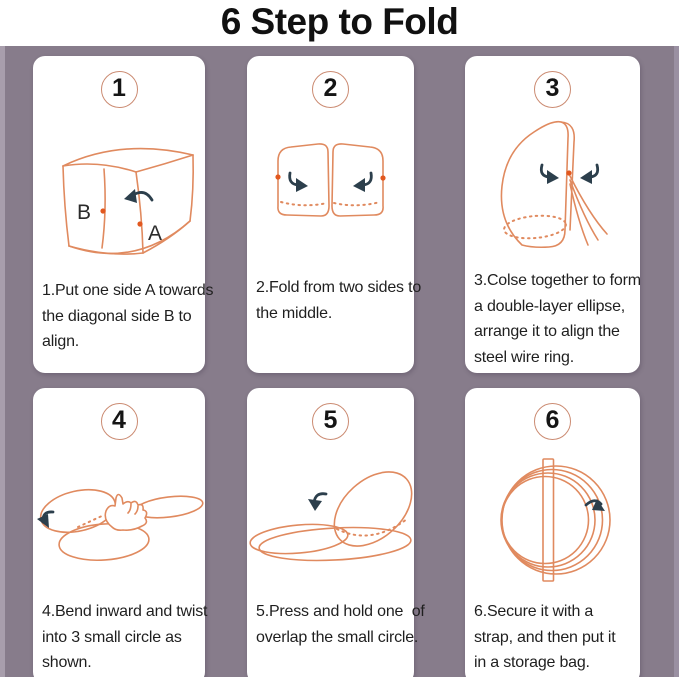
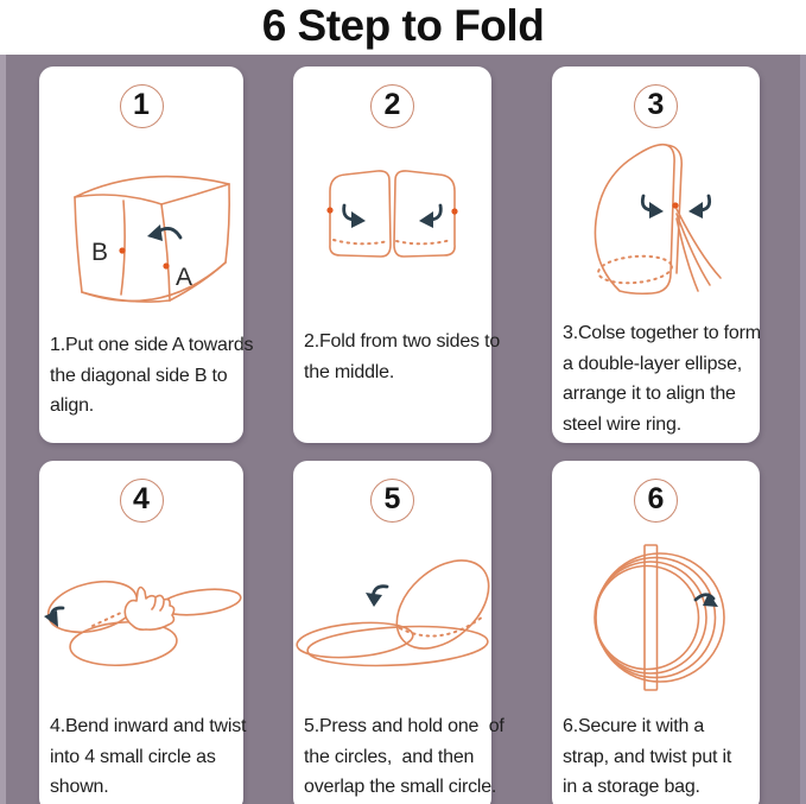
  6 Step to Fold
  1
  B
  A
  1.Put one side A towards
  the diagonal side B to
  align.
  2
  2.Fold from two sides to
  the middle.
  3
  3.Colse together to form
  a double-layer ellipse,
  arrange it to align the
  steel wire ring.
  4
  4.Bend inward and twist
- into 3 small circle as
+ into 4 small circle as
  shown.
  5
  5.Press and hold one of
+ the circles, and then
  overlap the small circle.
  6
  6.Secure it with a
- strap, and then put it
+ strap, and twist put it
  in a storage bag.
